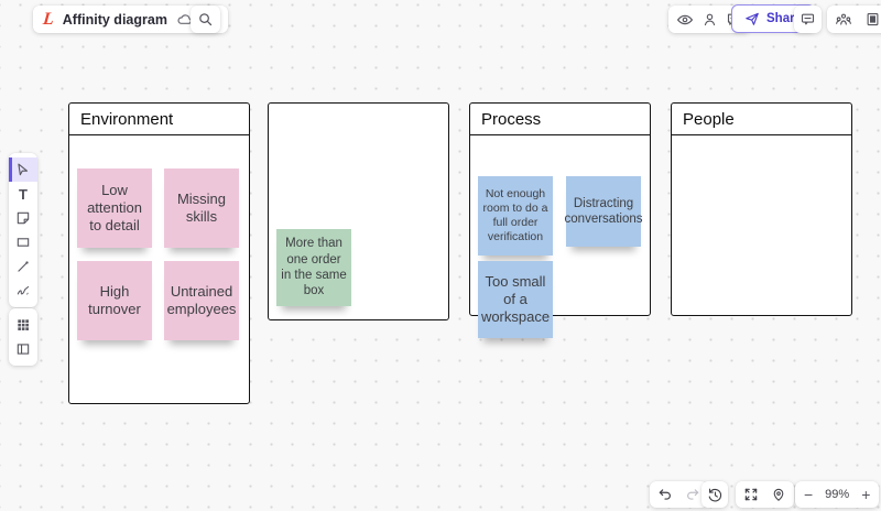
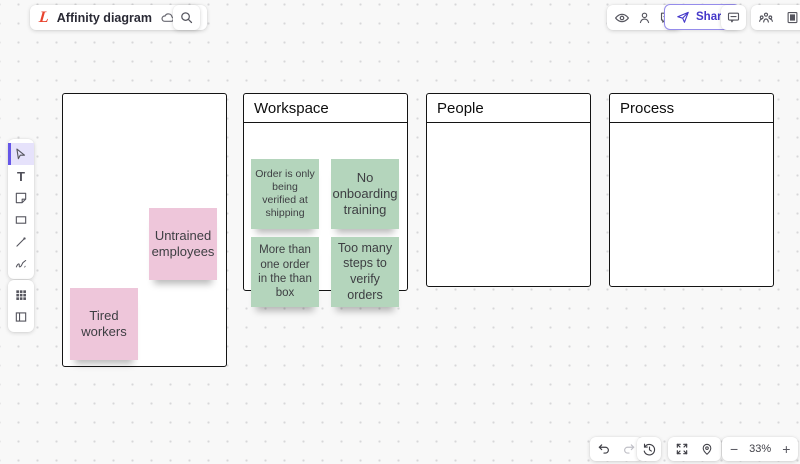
  Affinity diagram
  Shar
  T
- Environment
- Low attention to detail
- Missing skills
- High turnover
  Untrained employees
+ Tired workers
+ Workspace
+ Order is only being verified at shipping
+ No onboarding training
- More than one order in the same box
+ More than one order in the than box
+ Too many steps to verify orders
- Process
+ People
- Not enough room to do a full order verification
- Distracting conversations
- Too small of a workspace
- People
+ Process
  −
- 99%
+ 33%
  +
